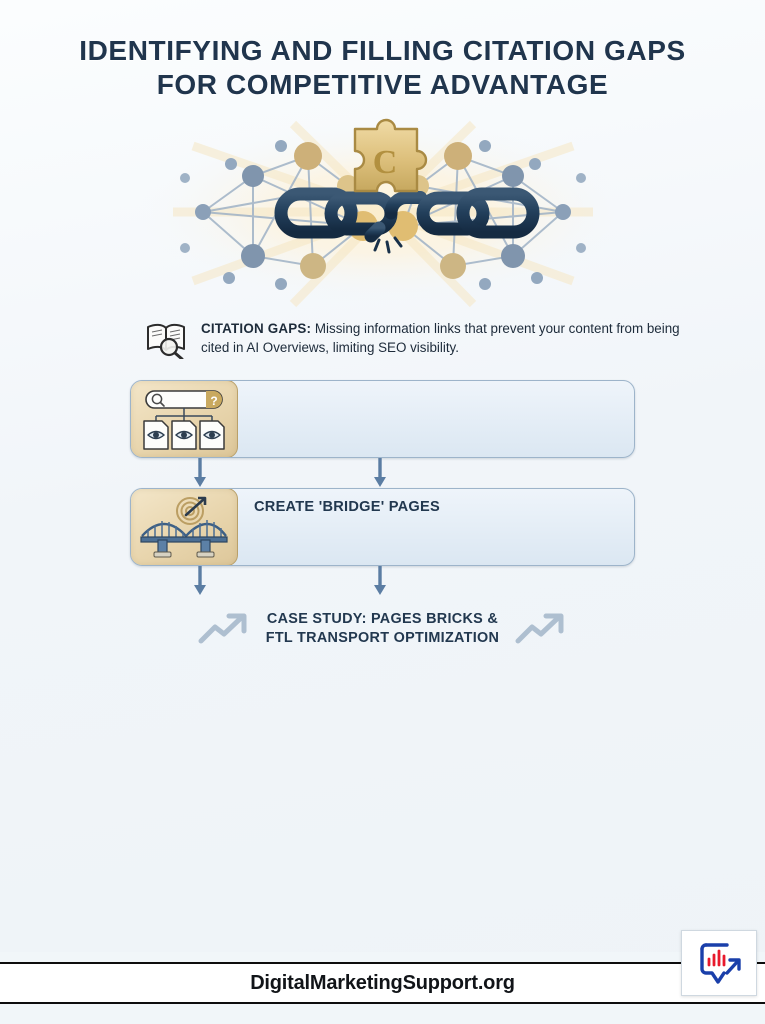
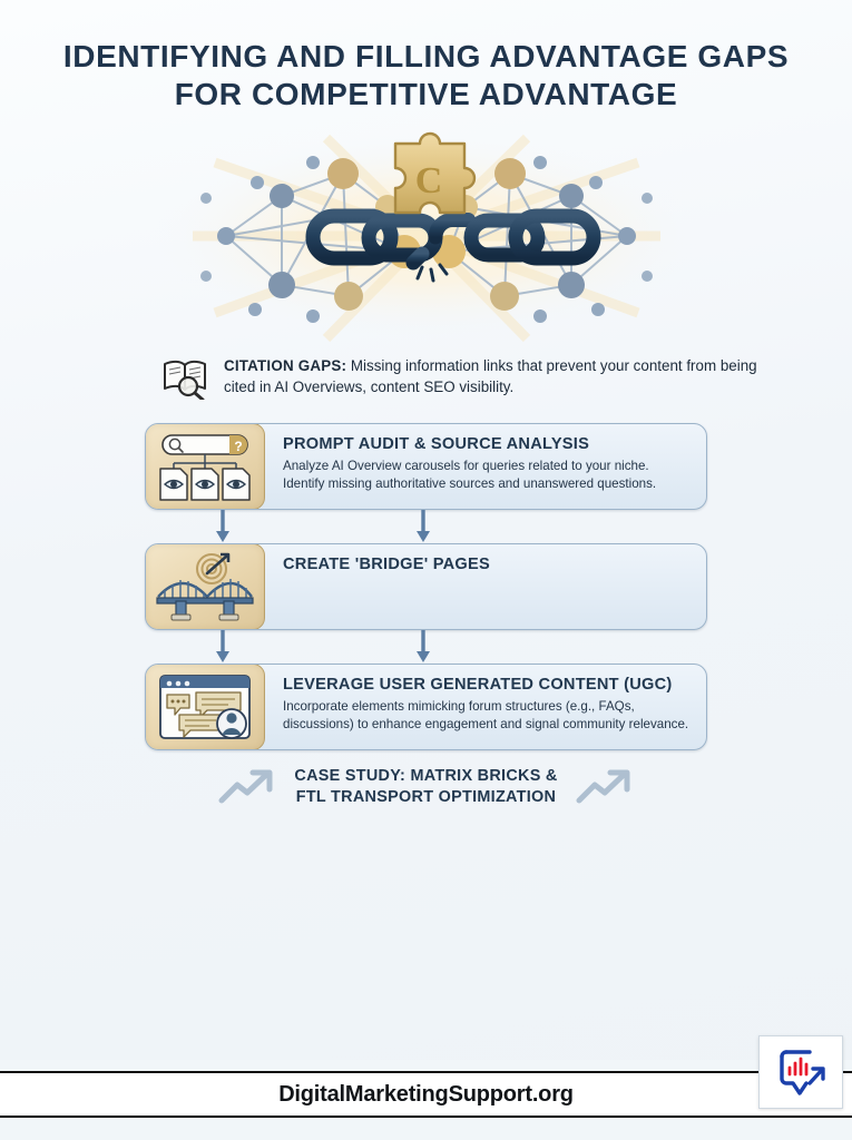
- IDENTIFYING AND FILLING CITATION GAPS
+ IDENTIFYING AND FILLING ADVANTAGE GAPS
  FOR COMPETITIVE ADVANTAGE
  C
- CITATION GAPS: Missing information links that prevent your content from being cited in AI Overviews, limiting SEO visibility.
+ CITATION GAPS: Missing information links that prevent your content from being cited in AI Overviews, content SEO visibility.
  ?
+ PROMPT AUDIT & SOURCE ANALYSIS
+ Analyze AI Overview carousels for queries related to your niche. Identify missing authoritative sources and unanswered questions.
  CREATE 'BRIDGE' PAGES
+ LEVERAGE USER GENERATED CONTENT (UGC)
+ Incorporate elements mimicking forum structures (e.g., FAQs, discussions) to enhance engagement and signal community relevance.
- CASE STUDY: PAGES BRICKS &
+ CASE STUDY: MATRIX BRICKS &
  FTL TRANSPORT OPTIMIZATION
  DigitalMarketingSupport.org
